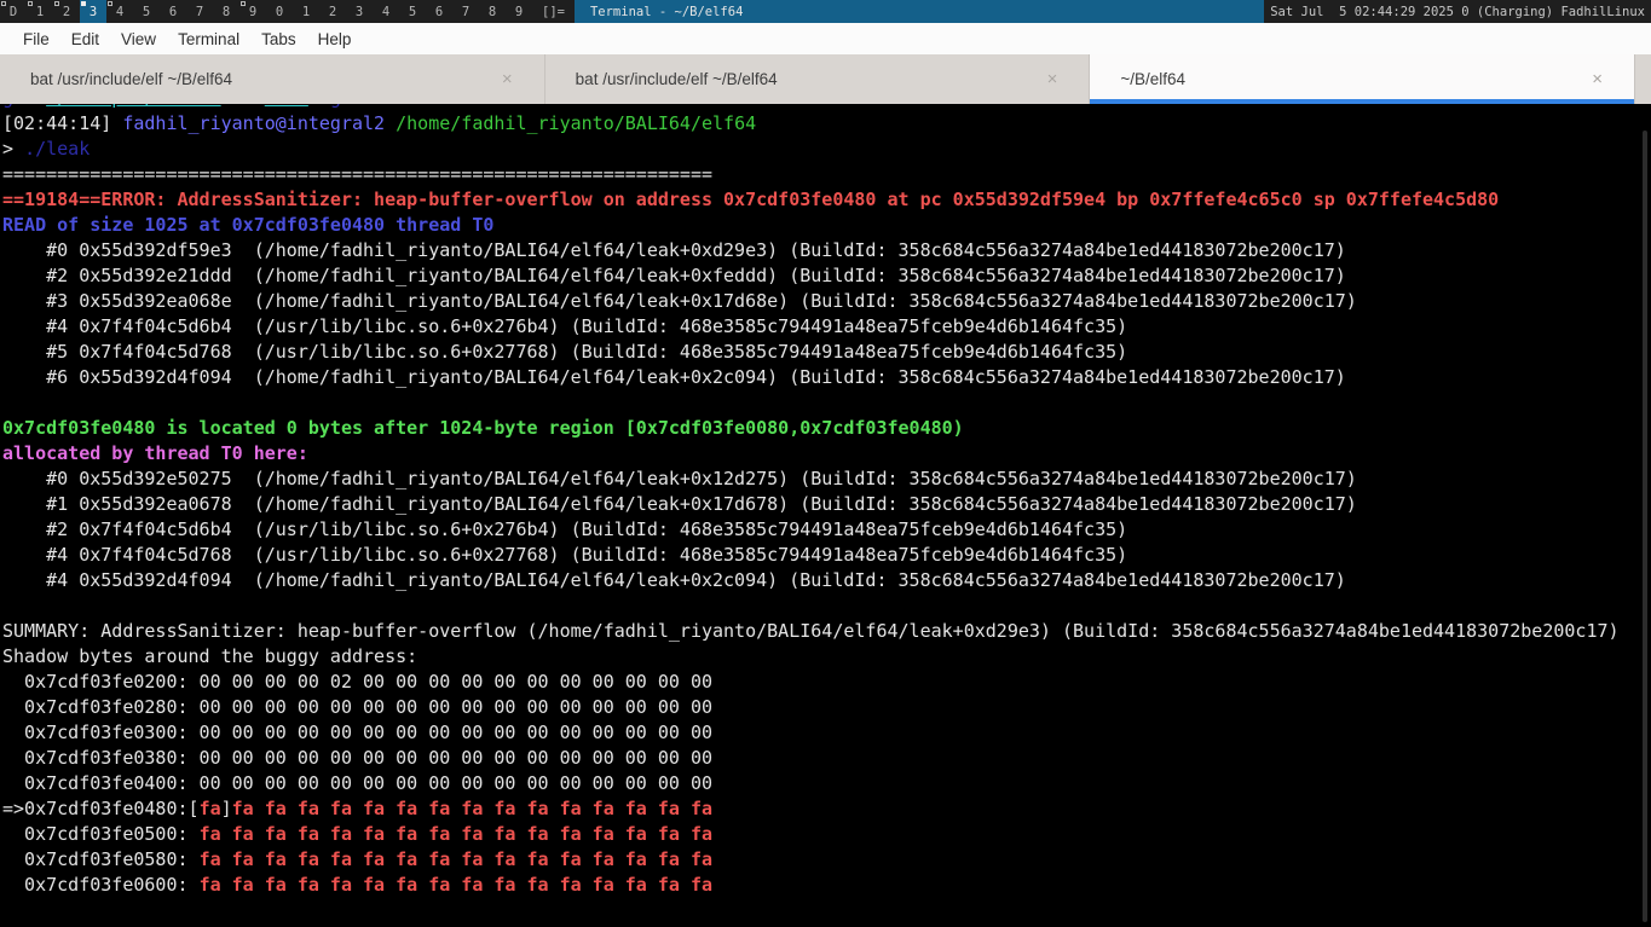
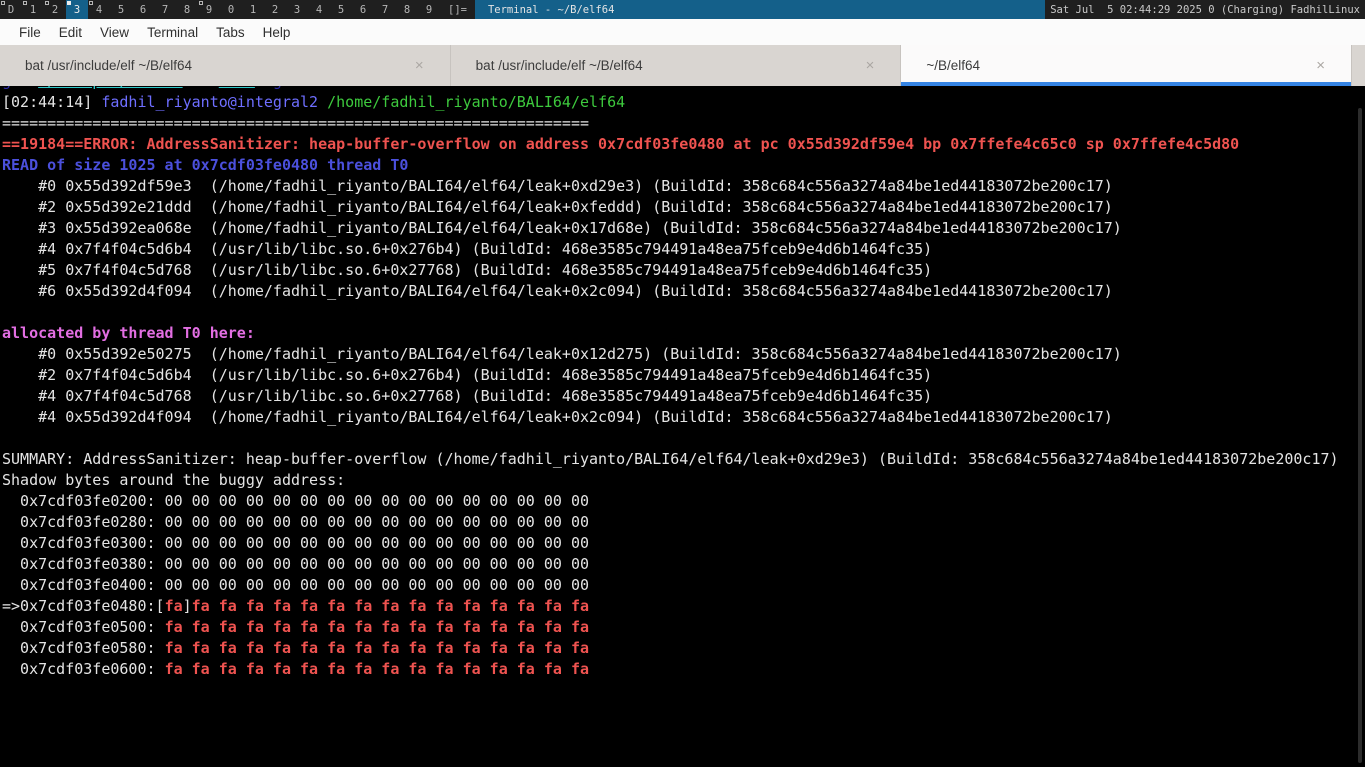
  D
  1
  2
  3
  4
  5
  6
  7
  8
  9
  0
  1
  2
  3
  4
  5
  6
  7
  8
  9
  []=
  Terminal - ~/B/elf64
  Sat Jul 5 02:44:29 2025 0 (Charging) FadhilLinux
  File
  Edit
  View
  Terminal
  Tabs
  Help
  bat /usr/include/elf ~/B/elf64
  ×
  bat /usr/include/elf ~/B/elf64
  ×
  ~/B/elf64
  ×
  [02:44:14] fadhil_riyanto@integral2 /home/fadhil_riyanto/BALI64/elf64
- > ./leak
  =================================================================
  ==19184==ERROR: AddressSanitizer: heap-buffer-overflow on address 0x7cdf03fe0480 at pc 0x55d392df59e4 bp 0x7ffefe4c65c0 sp 0x7ffefe4c5d80
  READ of size 1025 at 0x7cdf03fe0480 thread T0
  #0 0x55d392df59e3 (/home/fadhil_riyanto/BALI64/elf64/leak+0xd29e3) (BuildId: 358c684c556a3274a84be1ed44183072be200c17)
  #2 0x55d392e21ddd (/home/fadhil_riyanto/BALI64/elf64/leak+0xfeddd) (BuildId: 358c684c556a3274a84be1ed44183072be200c17)
  #3 0x55d392ea068e (/home/fadhil_riyanto/BALI64/elf64/leak+0x17d68e) (BuildId: 358c684c556a3274a84be1ed44183072be200c17)
  #4 0x7f4f04c5d6b4 (/usr/lib/libc.so.6+0x276b4) (BuildId: 468e3585c794491a48ea75fceb9e4d6b1464fc35)
  #5 0x7f4f04c5d768 (/usr/lib/libc.so.6+0x27768) (BuildId: 468e3585c794491a48ea75fceb9e4d6b1464fc35)
  #6 0x55d392d4f094 (/home/fadhil_riyanto/BALI64/elf64/leak+0x2c094) (BuildId: 358c684c556a3274a84be1ed44183072be200c17)
- 0x7cdf03fe0480 is located 0 bytes after 1024-byte region [0x7cdf03fe0080,0x7cdf03fe0480)
  allocated by thread T0 here:
  #0 0x55d392e50275 (/home/fadhil_riyanto/BALI64/elf64/leak+0x12d275) (BuildId: 358c684c556a3274a84be1ed44183072be200c17)
- #1 0x55d392ea0678 (/home/fadhil_riyanto/BALI64/elf64/leak+0x17d678) (BuildId: 358c684c556a3274a84be1ed44183072be200c17)
  #2 0x7f4f04c5d6b4 (/usr/lib/libc.so.6+0x276b4) (BuildId: 468e3585c794491a48ea75fceb9e4d6b1464fc35)
  #4 0x7f4f04c5d768 (/usr/lib/libc.so.6+0x27768) (BuildId: 468e3585c794491a48ea75fceb9e4d6b1464fc35)
  #4 0x55d392d4f094 (/home/fadhil_riyanto/BALI64/elf64/leak+0x2c094) (BuildId: 358c684c556a3274a84be1ed44183072be200c17)
  SUMMARY: AddressSanitizer: heap-buffer-overflow (/home/fadhil_riyanto/BALI64/elf64/leak+0xd29e3) (BuildId: 358c684c556a3274a84be1ed44183072be200c17)
  Shadow bytes around the buggy address:
- 0x7cdf03fe0200: 00 00 00 00 02 00 00 00 00 00 00 00 00 00 00 00
+ 0x7cdf03fe0200: 00 00 00 00 00 00 00 00 00 00 00 00 00 00 00 00
  0x7cdf03fe0280: 00 00 00 00 00 00 00 00 00 00 00 00 00 00 00 00
  0x7cdf03fe0300: 00 00 00 00 00 00 00 00 00 00 00 00 00 00 00 00
  0x7cdf03fe0380: 00 00 00 00 00 00 00 00 00 00 00 00 00 00 00 00
  0x7cdf03fe0400: 00 00 00 00 00 00 00 00 00 00 00 00 00 00 00 00
  =>0x7cdf03fe0480:[fa]fa fa fa fa fa fa fa fa fa fa fa fa fa fa fa
  0x7cdf03fe0500: fa fa fa fa fa fa fa fa fa fa fa fa fa fa fa fa
  0x7cdf03fe0580: fa fa fa fa fa fa fa fa fa fa fa fa fa fa fa fa
  0x7cdf03fe0600: fa fa fa fa fa fa fa fa fa fa fa fa fa fa fa fa
